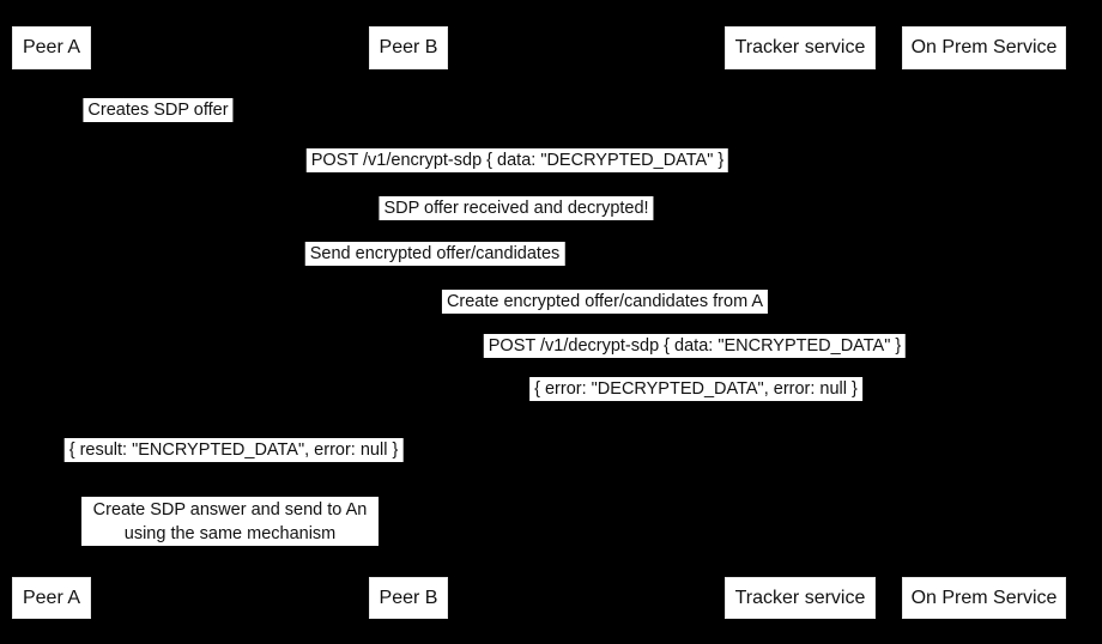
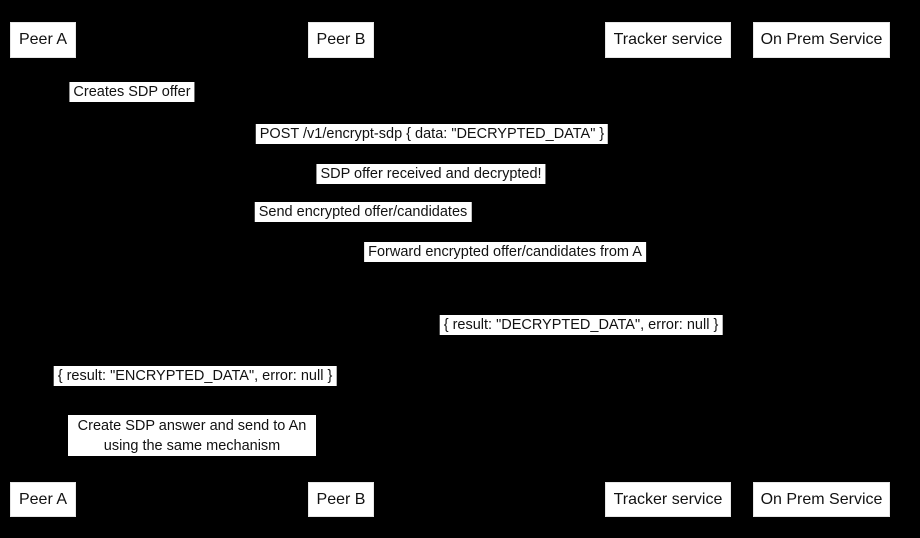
  Peer A
  Peer B
  Tracker service
  On Prem Service
  Creates SDP offer
  POST /v1/encrypt-sdp { data: "DECRYPTED_DATA" }
  SDP offer received and decrypted!
  Send encrypted offer/candidates
- Create encrypted offer/candidates from A
+ Forward encrypted offer/candidates from A
- POST /v1/decrypt-sdp { data: "ENCRYPTED_DATA" }
- { error: "DECRYPTED_DATA", error: null }
+ { result: "DECRYPTED_DATA", error: null }
  { result: "ENCRYPTED_DATA", error: null }
  Create SDP answer and send to An
  using the same mechanism
  Peer A
  Peer B
  Tracker service
  On Prem Service
